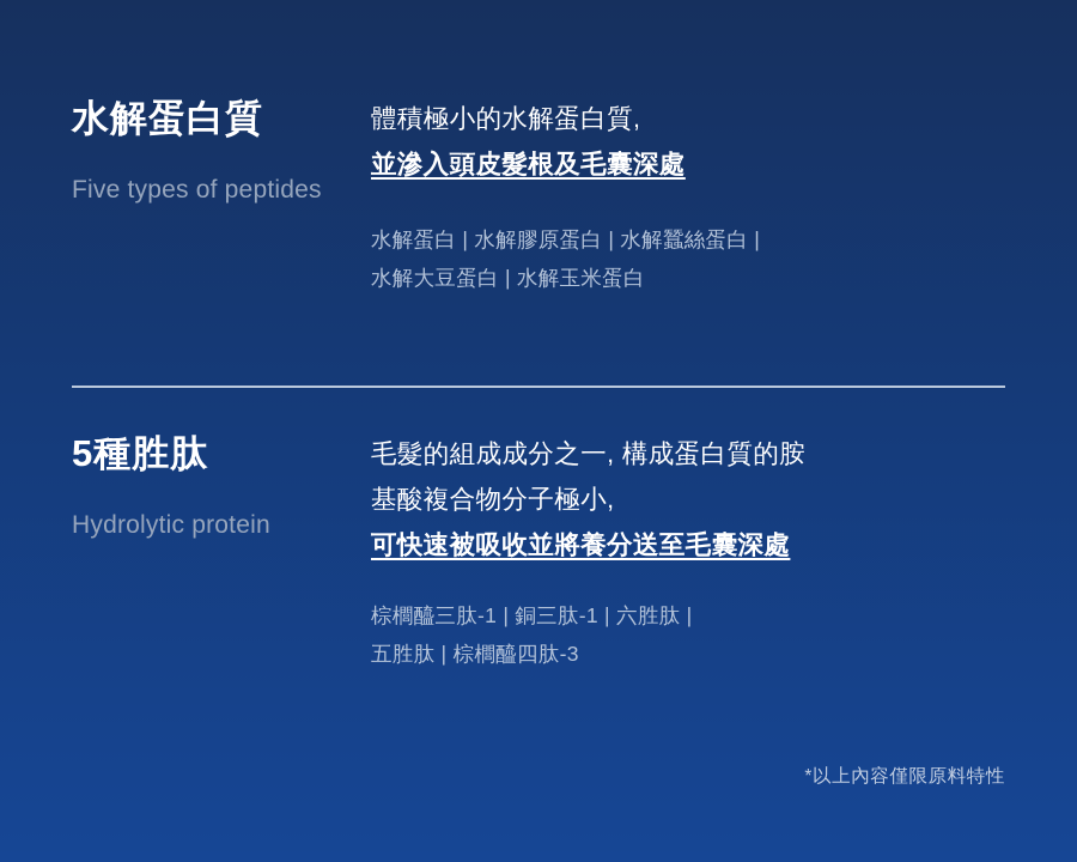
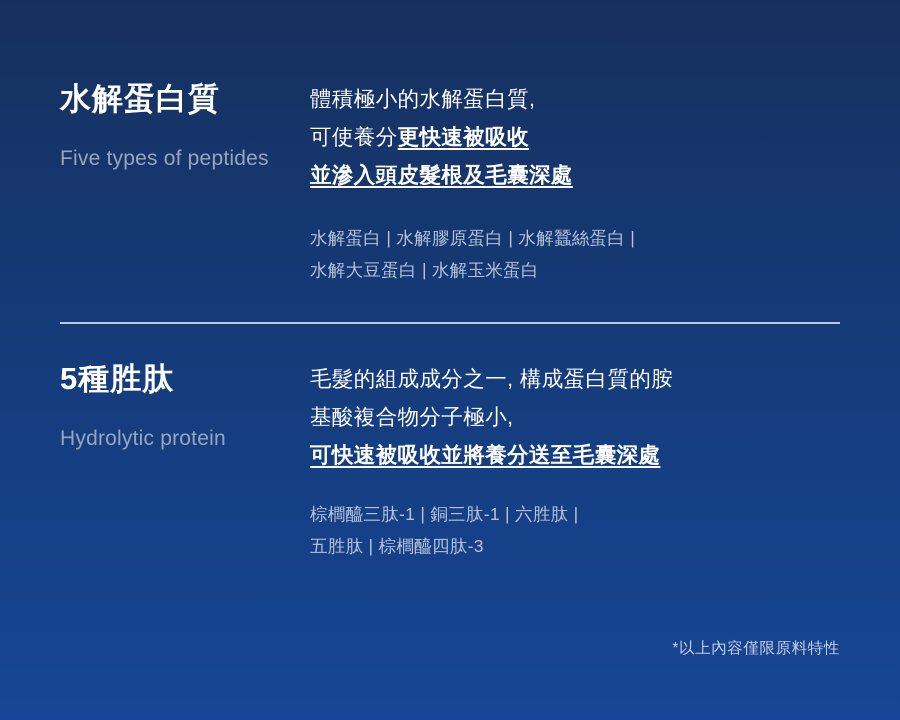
  水解蛋白質
  Five types of peptides
  體積極小的水解蛋白質,
+ 可使養分更快速被吸收
  並滲入頭皮髮根及毛囊深處
  水解蛋白 | 水解膠原蛋白 | 水解蠶絲蛋白 |
  水解大豆蛋白 | 水解玉米蛋白
  5種胜肽
  Hydrolytic protein
  毛髮的組成成分之一, 構成蛋白質的胺
  基酸複合物分子極小,
  可快速被吸收並將養分送至毛囊深處
  棕櫚醯三肽-1 | 銅三肽-1 | 六胜肽 |
  五胜肽 | 棕櫚醯四肽-3
  *以上內容僅限原料特性
